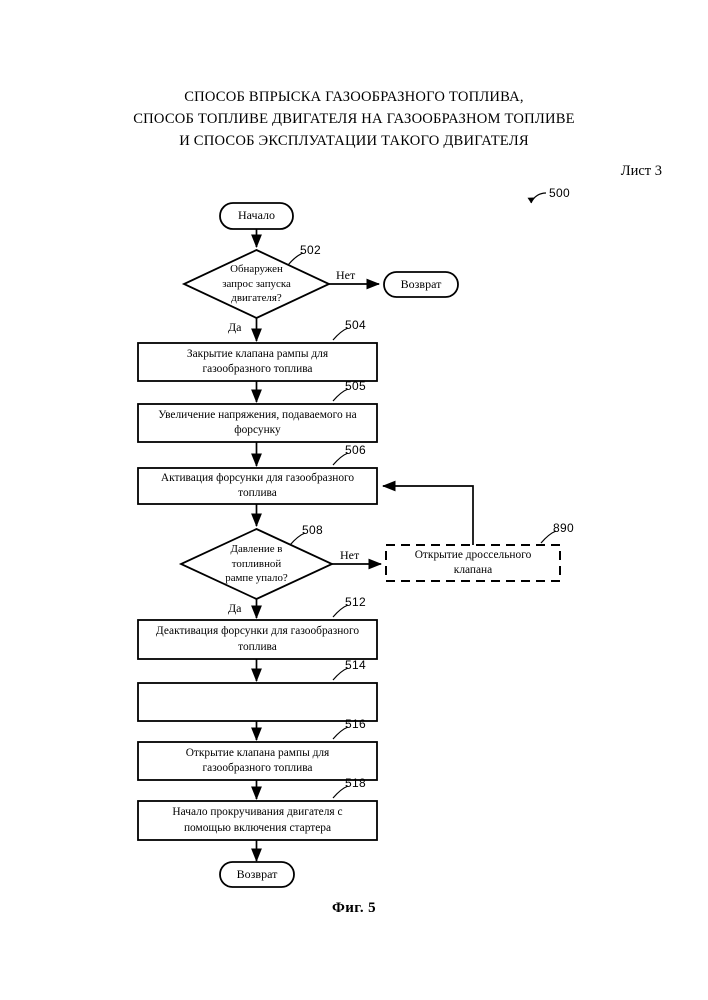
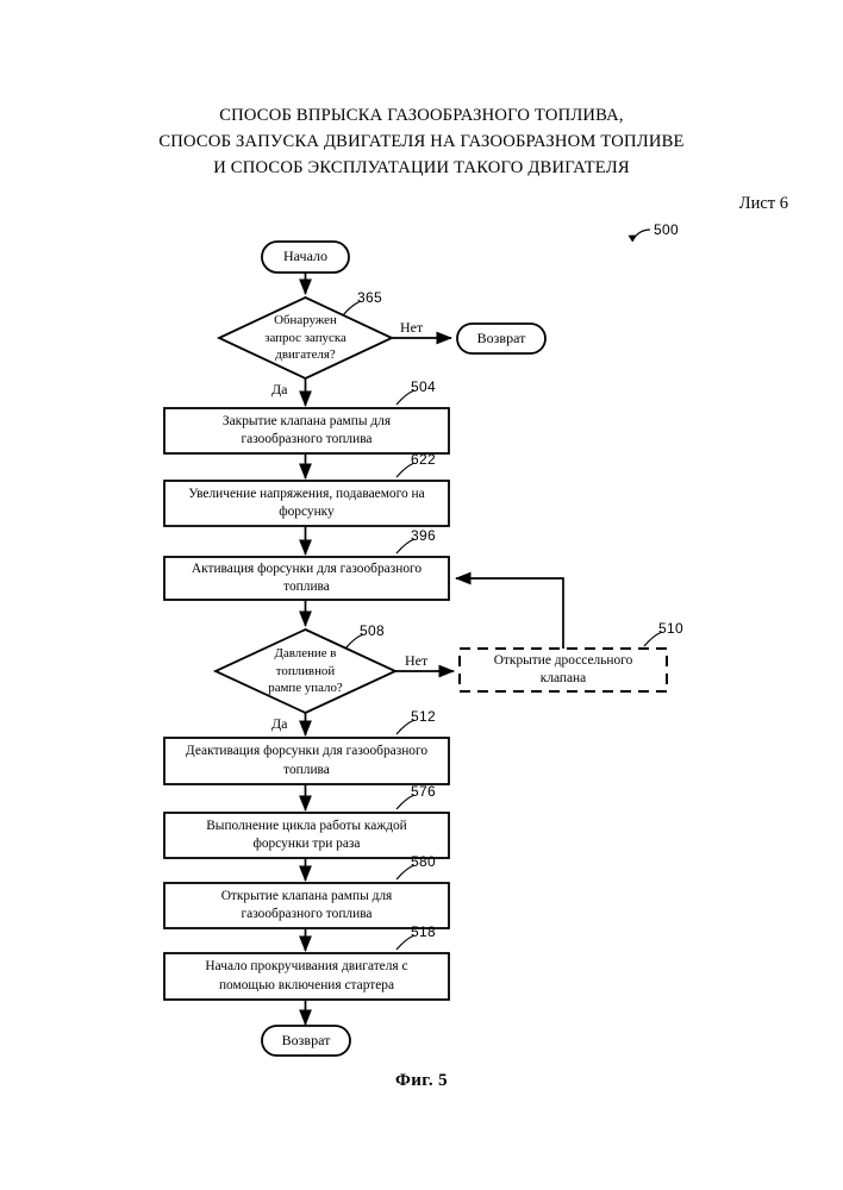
  СПОСОБ ВПРЫСКА ГАЗООБРАЗНОГО ТОПЛИВА,
- СПОСОБ ТОПЛИВЕ ДВИГАТЕЛЯ НА ГАЗООБРАЗНОМ ТОПЛИВЕ
+ СПОСОБ ЗАПУСКА ДВИГАТЕЛЯ НА ГАЗООБРАЗНОМ ТОПЛИВЕ
  И СПОСОБ ЭКСПЛУАТАЦИИ ТАКОГО ДВИГАТЕЛЯ
- Лист 3
+ Лист 6
  Начало
  Обнаружен
  запрос запуска
  двигателя?
  Возврат
  Закрытие клапана рампы для
  газообразного топлива
  Увеличение напряжения, подаваемого на
  форсунку
  Активация форсунки для газообразного
  топлива
  Давление в
  топливной
  рампе упало?
  Открытие дроссельного
  клапана
  Деактивация форсунки для газообразного
  топлива
+ Выполнение цикла работы каждой
+ форсунки три раза
  Открытие клапана рампы для
  газообразного топлива
  Начало прокручивания двигателя с
  помощью включения стартера
  Возврат
  Нет
  Да
  Нет
  Да
  500
- 502
+ 365
  504
- 505
+ 622
- 506
+ 396
  508
- 890
+ 510
  512
- 514
+ 576
- 516
+ 580
  518
  Фиг. 5
